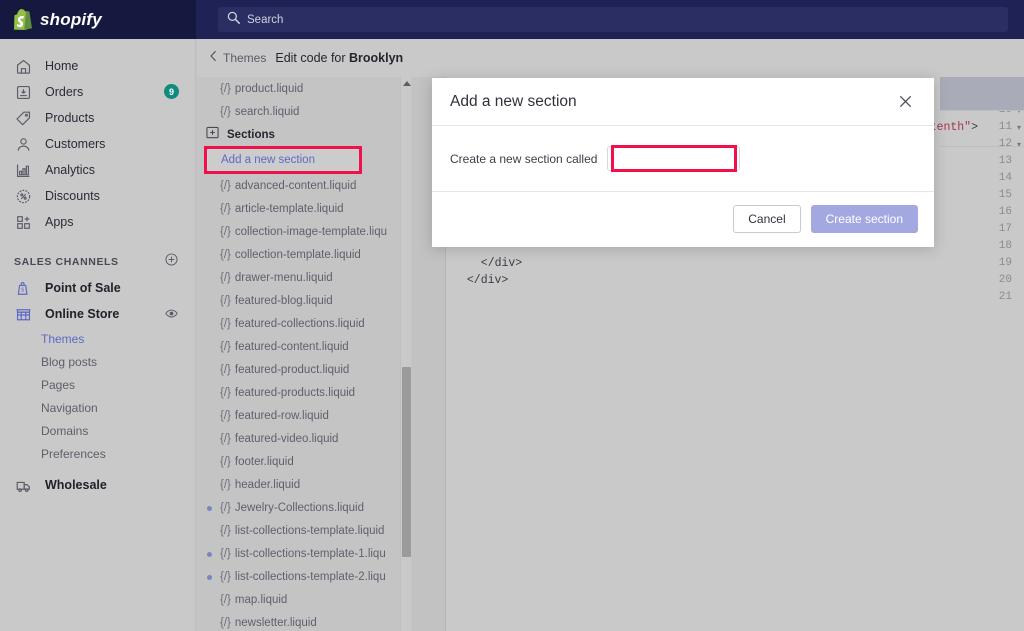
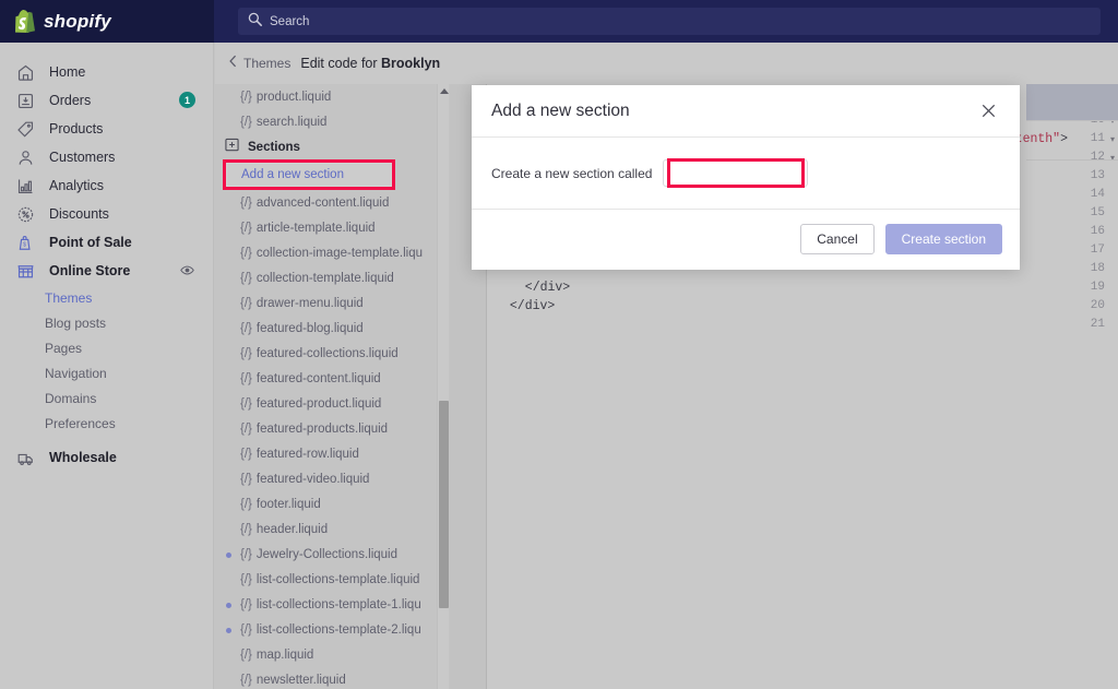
  shopify
  Search
  Home
  Orders
- 9
+ 1
  Products
  Customers
  Analytics
  Discounts
- Apps
- SALES CHANNELS
  Point of Sale
  Online Store
  Themes
  Blog posts
  Pages
  Navigation
  Domains
  Preferences
  Wholesale
  Themes
  Edit code for Brooklyn
  {/}
  product.liquid
  {/}
  search.liquid
  Sections
  Add a new section
  {/}
  advanced-content.liquid
  {/}
  article-template.liquid
  {/}
  collection-image-template.liqu
  {/}
  collection-template.liquid
  {/}
  drawer-menu.liquid
  {/}
  featured-blog.liquid
  {/}
  featured-collections.liquid
  {/}
  featured-content.liquid
  {/}
  featured-product.liquid
  {/}
  featured-products.liquid
  {/}
  featured-row.liquid
  {/}
  featured-video.liquid
  {/}
  footer.liquid
  {/}
  header.liquid
  {/}
  Jewelry-Collections.liquid
  {/}
  list-collections-template.liquid
  {/}
  list-collections-template-1.liqu
  {/}
  list-collections-template-2.liqu
  {/}
  map.liquid
  {/}
  newsletter.liquid
  11
  ▾
  12
  ▾
  13
  14
  15
  16
  17
  18
  19
  20
  21
  </div>
  </div>
  Add a new section
  Create a new section called
  Cancel
  Create section
